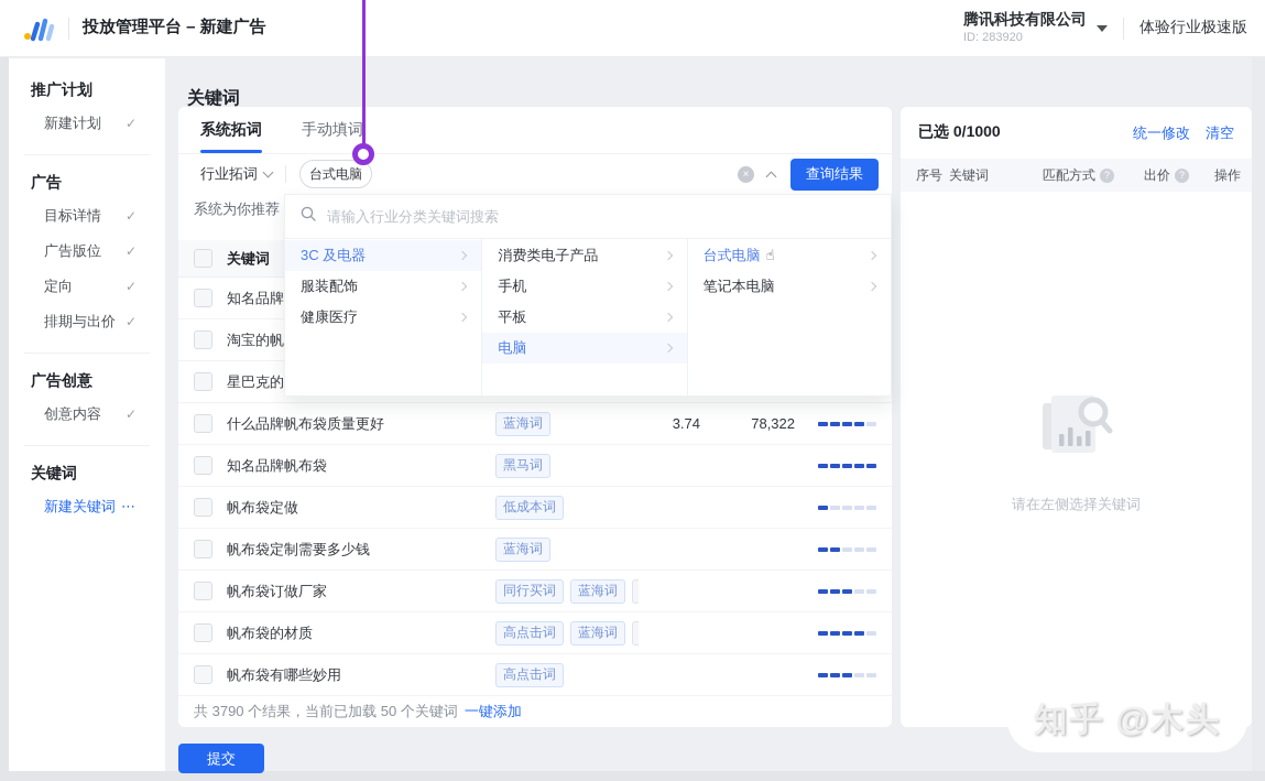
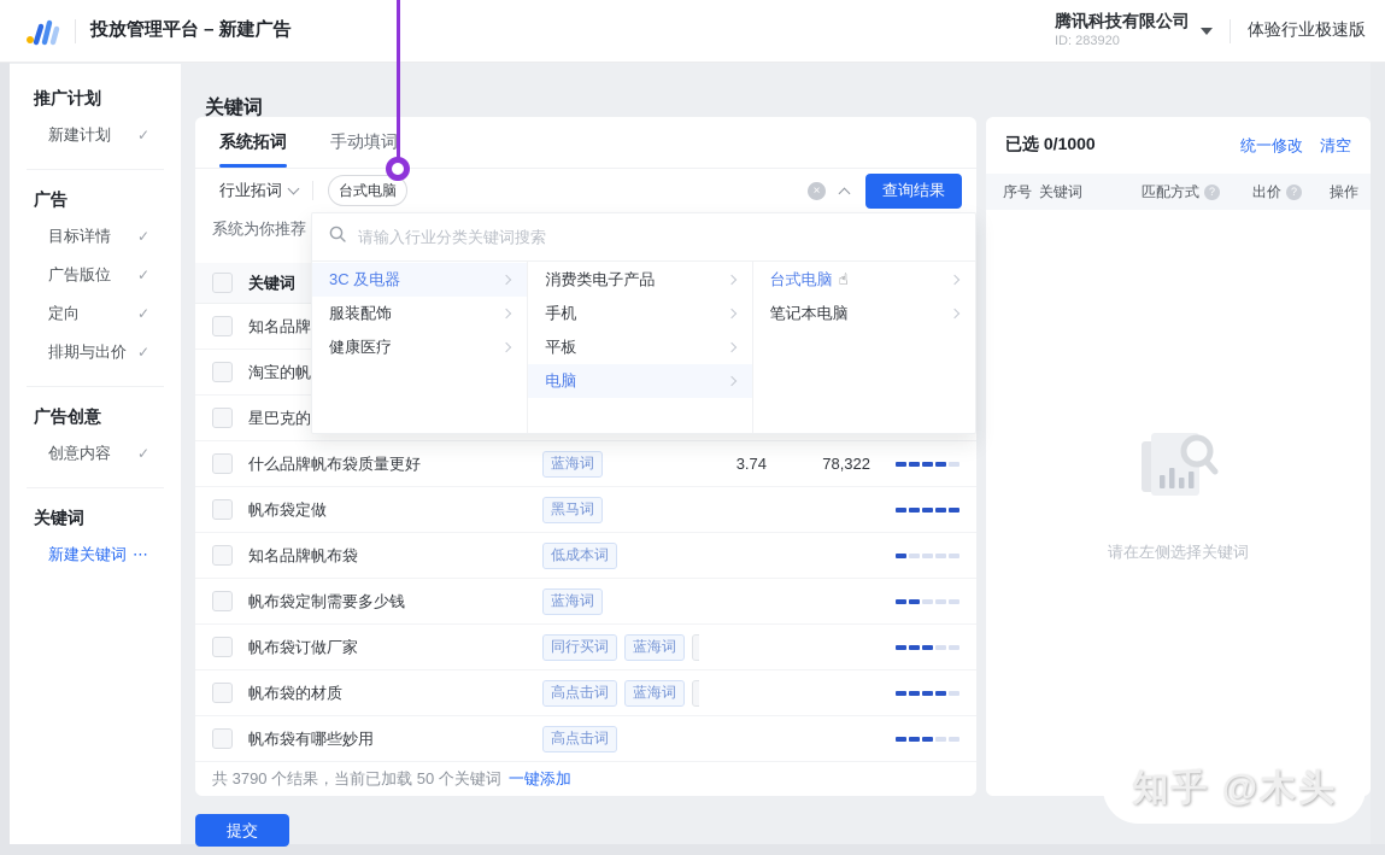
  投放管理平台 – 新建广告
  腾讯科技有限公司
  ID: 283920
  体验行业极速版
  推广计划
  新建计划
  ✓
  广告
  目标详情
  ✓
  广告版位
  ✓
  定向
  ✓
  排期与出价
  ✓
  广告创意
  创意内容
  ✓
  关键词
  新建关键词
  ⋯
  关键词
  系统拓词
  手动填词
  行业拓词
  台式电脑
  ×
  查询结果
  系统为你推荐
  关键词
  知名品牌
  淘宝的帆
  星巴克的
  什么品牌帆布袋质量更好
  蓝海词
  3.74
  78,322
- 知名品牌帆布袋
+ 帆布袋定做
  黑马词
- 帆布袋定做
+ 知名品牌帆布袋
  低成本词
  帆布袋定制需要多少钱
  蓝海词
  帆布袋订做厂家
  同行买词
  蓝海词
  帆布袋的材质
  高点击词
  蓝海词
  帆布袋有哪些妙用
  高点击词
  共 3790 个结果，当前已加载 50 个关键词
  一键添加
  请输入行业分类关键词搜索
  3C 及电器
  服装配饰
  健康医疗
  消费类电子产品
  手机
  平板
  电脑
  台式电脑
  ☝
  笔记本电脑
  提交
  已选 0/1000
  统一修改
  清空
  序号
  关键词
  匹配方式
  ?
  出价
  ?
  操作
  请在左侧选择关键词
  知乎 @木头
